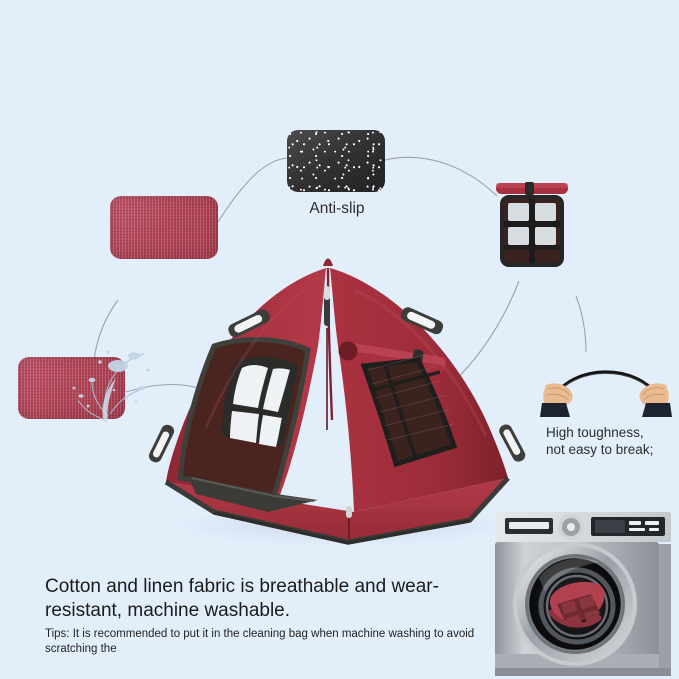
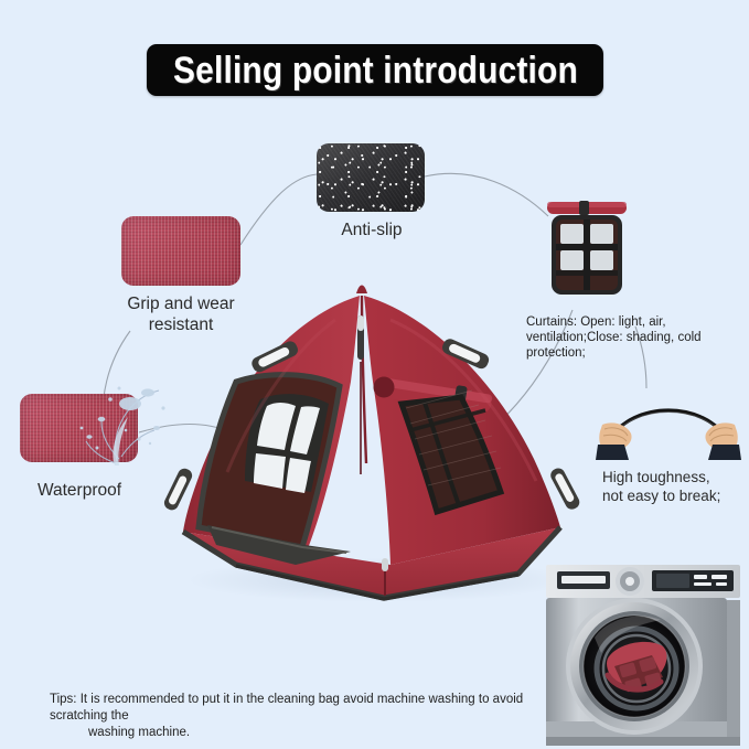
+ Selling point introduction
+ Grip and wear
+ resistant
  Anti-slip
+ Waterproof
+ Curtains: Open: light, air, ventilation;Close: shading, cold protection;
  High toughness,
  not easy to break;
- Cotton and linen fabric is breathable and wear-resistant, machine washable.
- Tips: It is recommended to put it in the cleaning bag when machine washing to avoid scratching the
+ Tips: It is recommended to put it in the cleaning bag avoid machine washing to avoid scratching the
+ washing machine.
